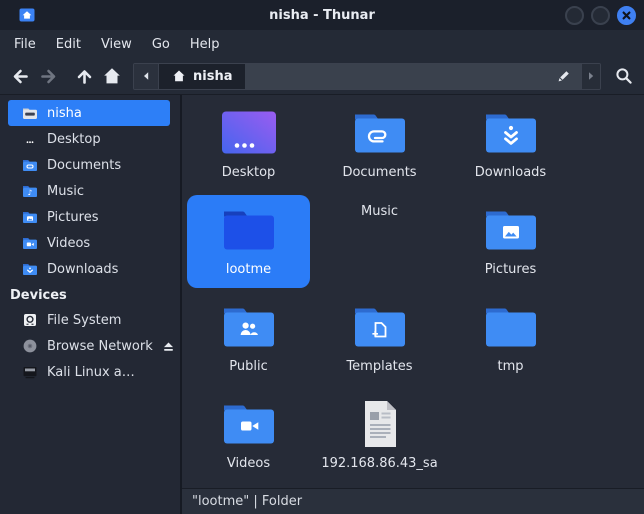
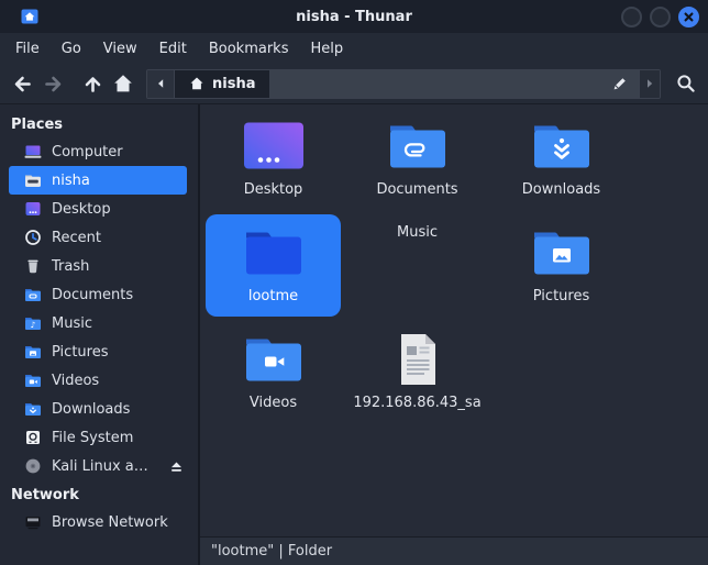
  nisha - Thunar
  File
- Edit
+ Go
  View
- Go
+ Edit
+ Bookmarks
  Help
  nisha
+ Places
+ Computer
  nisha
  Desktop
+ Recent
+ Trash
  Documents
  ♪
  Music
  Pictures
  Videos
  Downloads
- Devices
  File System
- Browse Network
+ Kali Linux a…
+ Network
- Kali Linux a…
+ Browse Network
  Desktop
  Documents
  Downloads
  lootme
  Music
  Pictures
- Public
- Templates
- tmp
  Videos
  192.168.86.43_sa
  "lootme" | Folder
